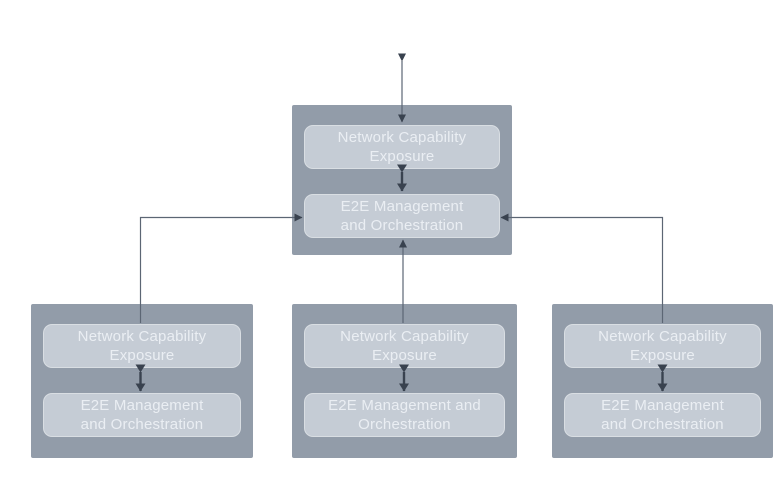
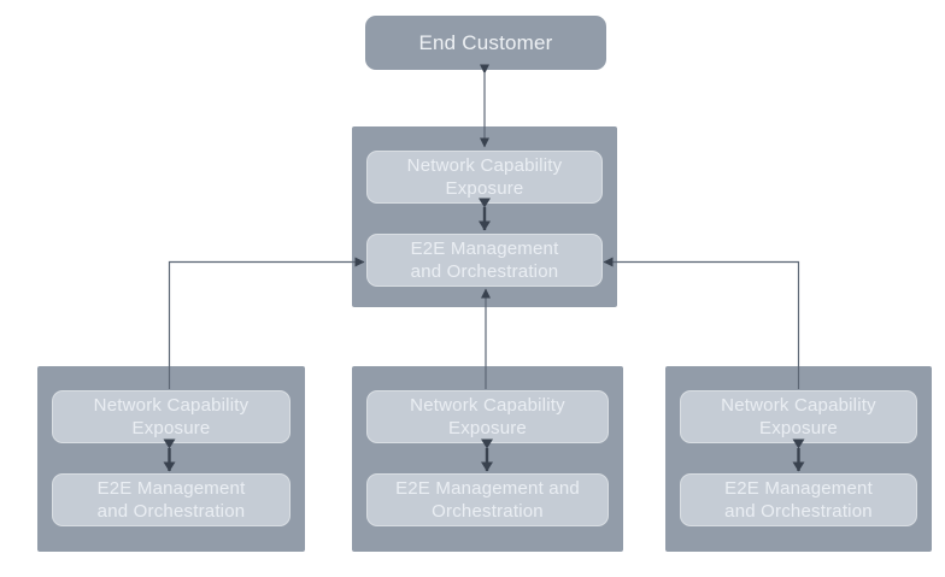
+ End Customer
  Network Capability Exposure
  E2E Management and Orchestration
  Network Capability Exposure
  E2E Management and Orchestration
  Network Capability Exposure
  E2E Management and Orchestration
  Network Capability Exposure
  E2E Management and Orchestration
